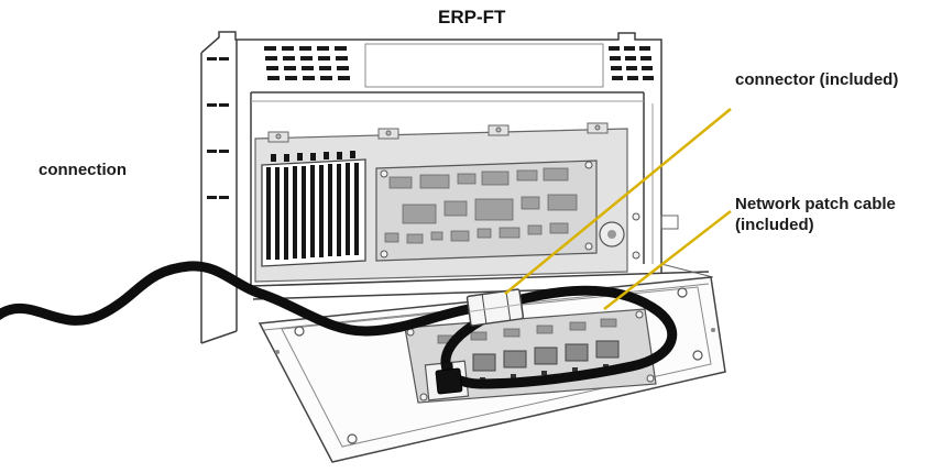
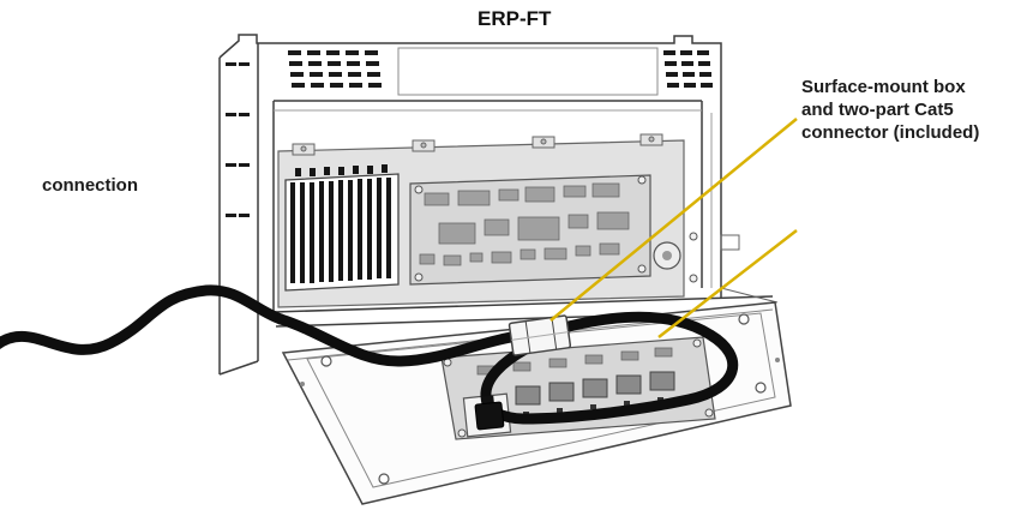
  ERP-FT
  connection
+ Surface-mount box
+ and two-part Cat5
  connector (included)
- Network patch cable
- (included)
